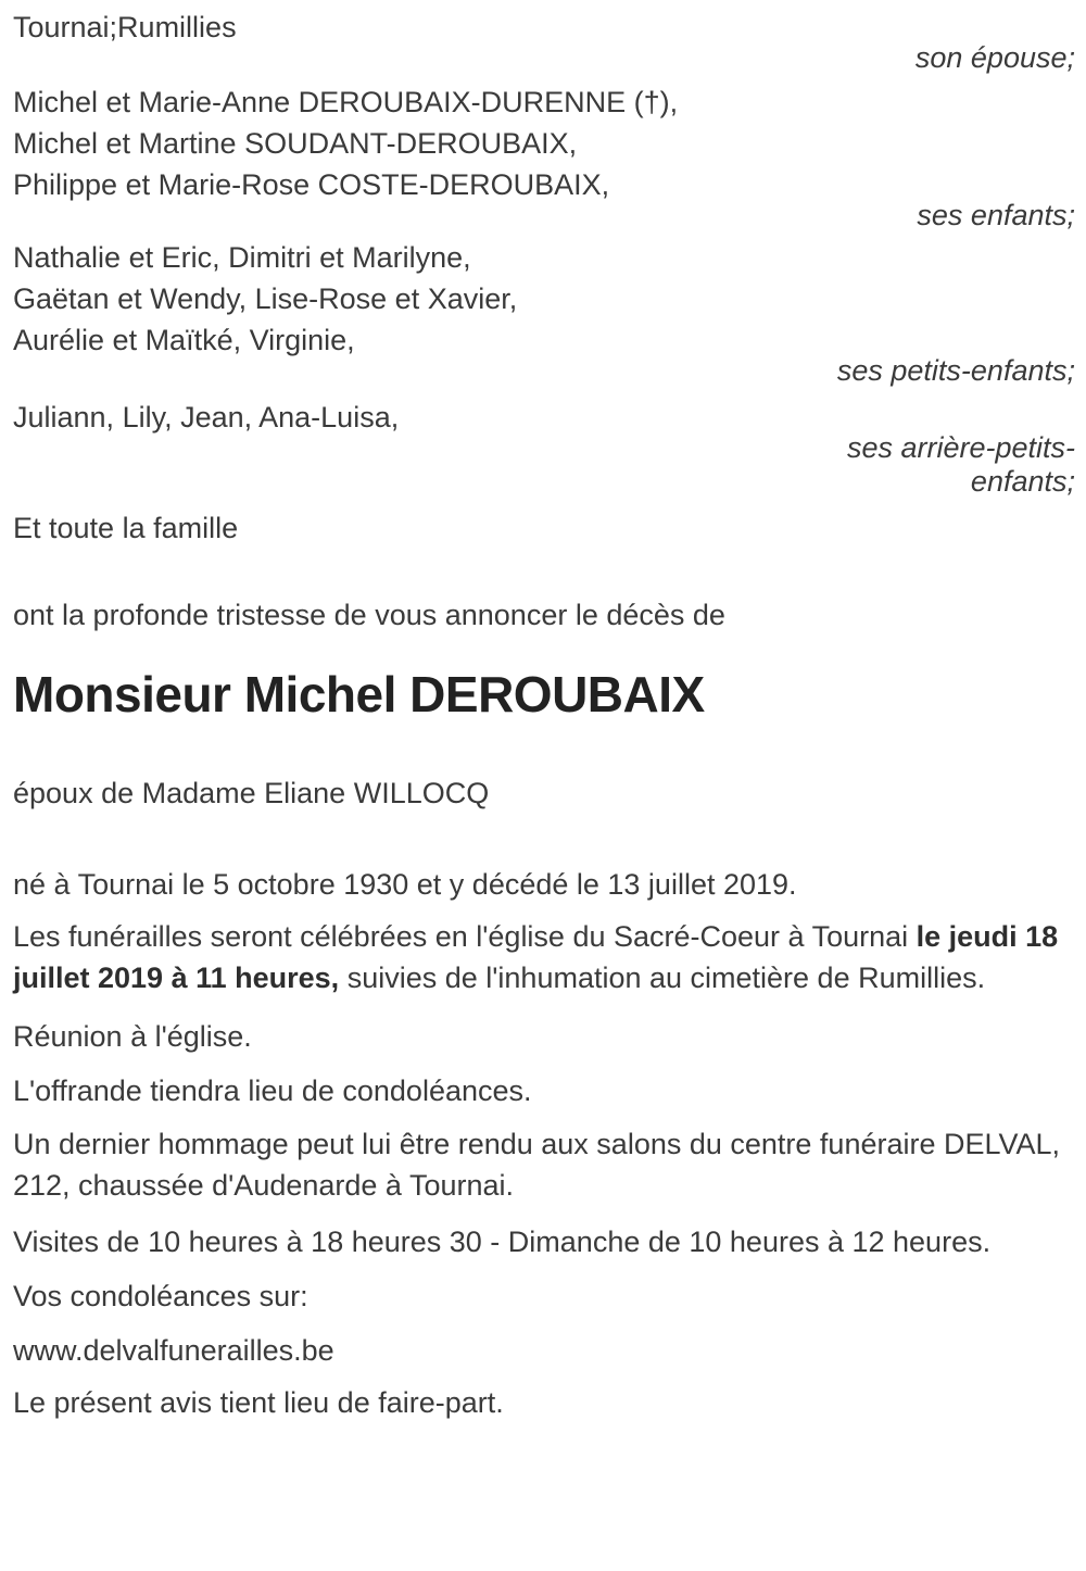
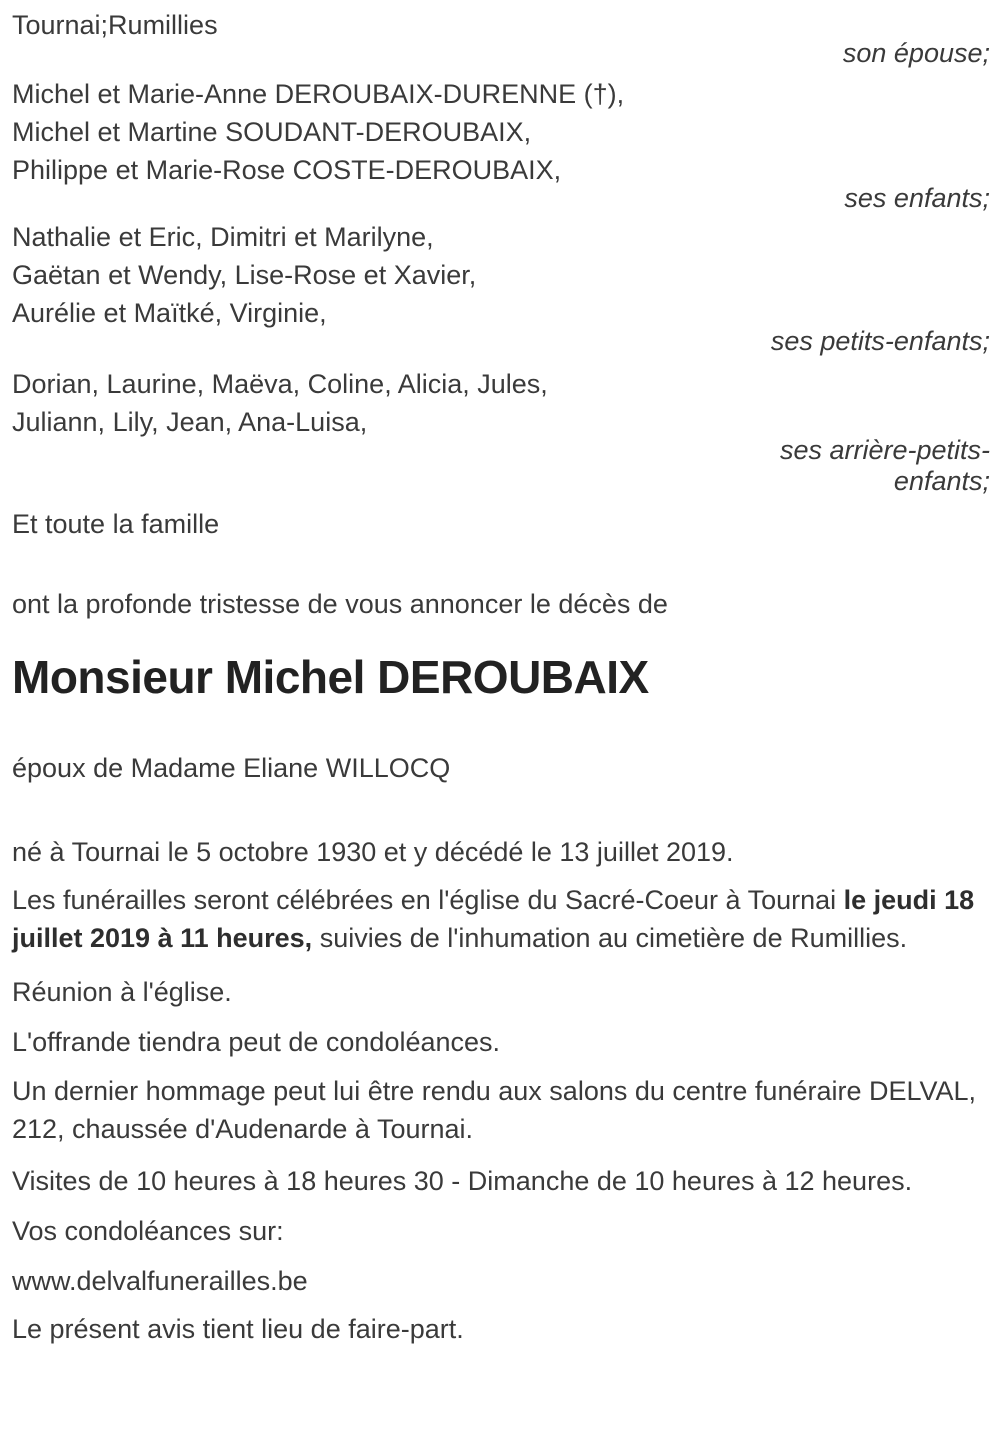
  Tournai;Rumillies
  son épouse;
  Michel et Marie-Anne DEROUBAIX-DURENNE (†),
  Michel et Martine SOUDANT-DEROUBAIX,
  Philippe et Marie-Rose COSTE-DEROUBAIX,
  ses enfants;
  Nathalie et Eric, Dimitri et Marilyne,
  Gaëtan et Wendy, Lise-Rose et Xavier,
  Aurélie et Maïtké, Virginie,
  ses petits-enfants;
+ Dorian, Laurine, Maëva, Coline, Alicia, Jules,
  Juliann, Lily, Jean, Ana-Luisa,
  ses arrière-petits-enfants;
  Et toute la famille
  ont la profonde tristesse de vous annoncer le décès de
  Monsieur Michel DEROUBAIX
  époux de Madame Eliane WILLOCQ
  né à Tournai le 5 octobre 1930 et y décédé le 13 juillet 2019.
  Les funérailles seront célébrées en l'église du Sacré-Coeur à Tournai le jeudi 18 juillet 2019 à 11 heures, suivies de l'inhumation au cimetière de Rumillies.
  Réunion à l'église.
- L'offrande tiendra lieu de condoléances.
+ L'offrande tiendra peut de condoléances.
  Un dernier hommage peut lui être rendu aux salons du centre funéraire DELVAL, 212, chaussée d'Audenarde à Tournai.
  Visites de 10 heures à 18 heures 30 - Dimanche de 10 heures à 12 heures.
  Vos condoléances sur:
  www.delvalfunerailles.be
  Le présent avis tient lieu de faire-part.
